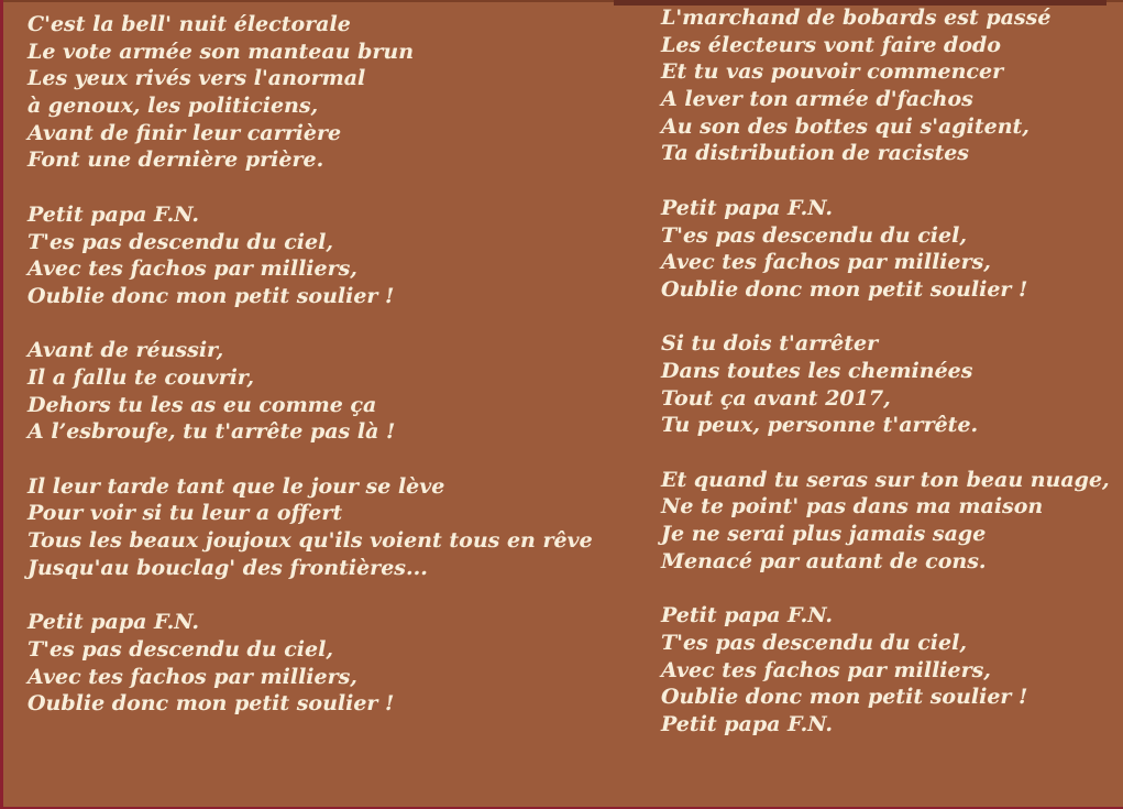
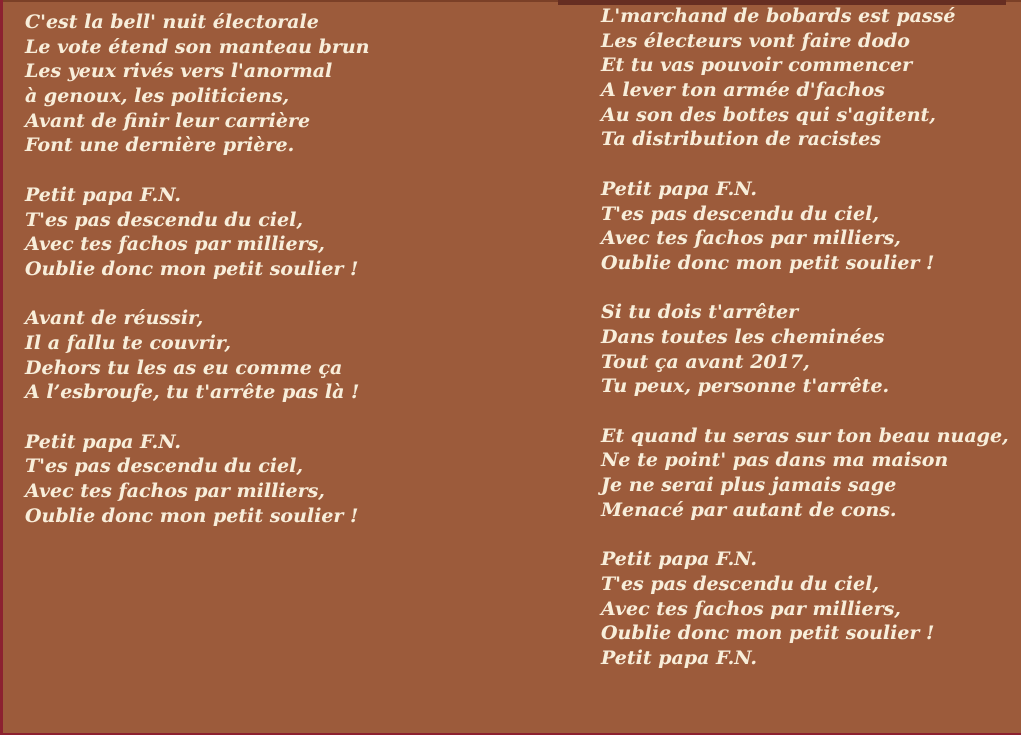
  C'est la bell' nuit électorale
- Le vote armée son manteau brun
+ Le vote étend son manteau brun
  Les yeux rivés vers l'anormal
  à genoux, les politiciens,
  Avant de finir leur carrière
  Font une dernière prière.
  Petit papa F.N.
  T'es pas descendu du ciel,
  Avec tes fachos par milliers,
  Oublie donc mon petit soulier !
  Avant de réussir,
  Il a fallu te couvrir,
  Dehors tu les as eu comme ça
  A l’esbroufe, tu t'arrête pas là !
- Il leur tarde tant que le jour se lève
- Pour voir si tu leur a offert
- Tous les beaux joujoux qu'ils voient tous en rêve
- Jusqu'au bouclag' des frontières...
  Petit papa F.N.
  T'es pas descendu du ciel,
  Avec tes fachos par milliers,
  Oublie donc mon petit soulier !
  L'marchand de bobards est passé
  Les électeurs vont faire dodo
  Et tu vas pouvoir commencer
  A lever ton armée d'fachos
  Au son des bottes qui s'agitent,
  Ta distribution de racistes
  Petit papa F.N.
  T'es pas descendu du ciel,
  Avec tes fachos par milliers,
  Oublie donc mon petit soulier !
  Si tu dois t'arrêter
  Dans toutes les cheminées
  Tout ça avant 2017,
  Tu peux, personne t'arrête.
  Et quand tu seras sur ton beau nuage,
  Ne te point' pas dans ma maison
  Je ne serai plus jamais sage
  Menacé par autant de cons.
  Petit papa F.N.
  T'es pas descendu du ciel,
  Avec tes fachos par milliers,
  Oublie donc mon petit soulier !
  Petit papa F.N.
